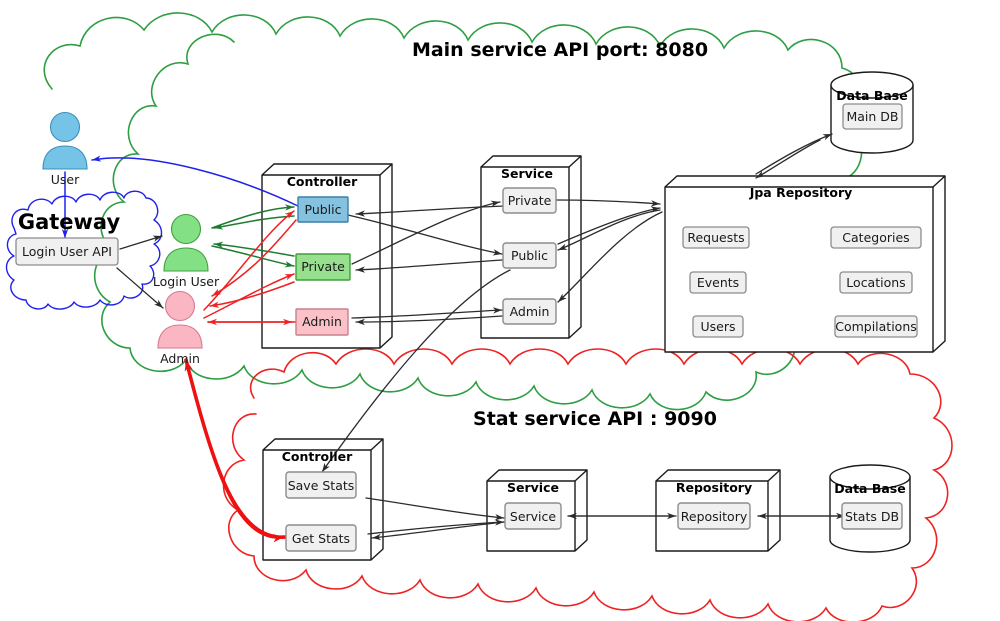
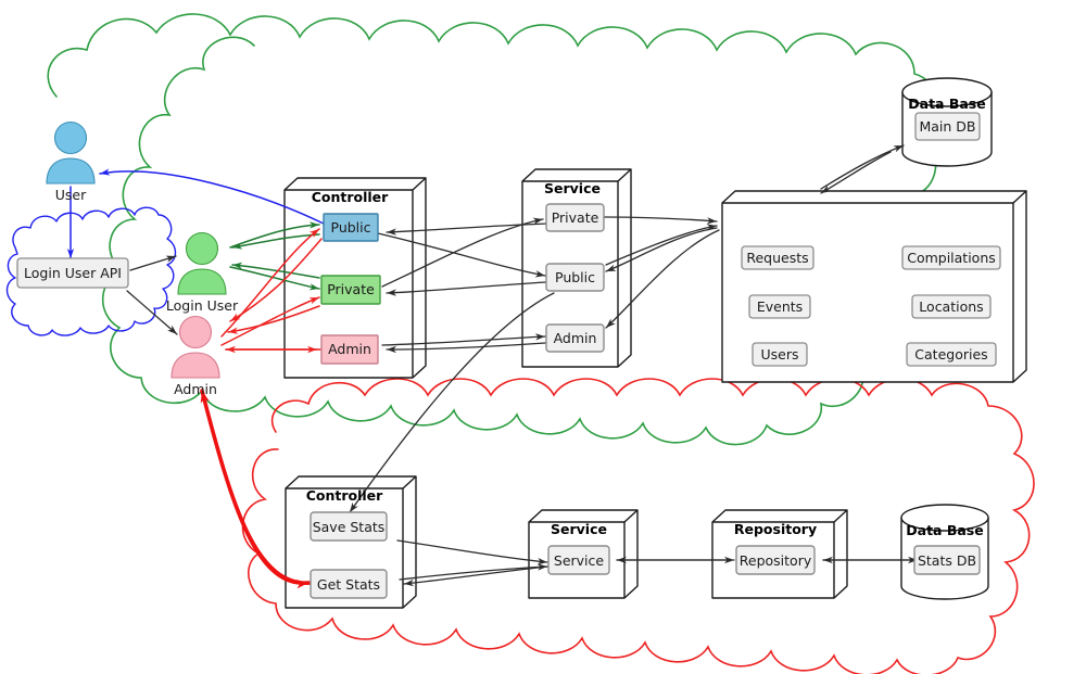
- Main service API port: 8080
- Stat service API : 9090
- Gateway
  Login User API
  User
  Login User
  Admin
  Controller
  Public
  Private
  Admin
  Service
  Private
  Public
  Admin
- Jpa Repository
  Requests
  Events
  Users
- Categories
+ Compilations
  Locations
- Compilations
+ Categories
  Data Base
  Main DB
  Controller
  Save Stats
  Get Stats
  Service
  Service
  Repository
  Repository
  Data Base
  Stats DB
